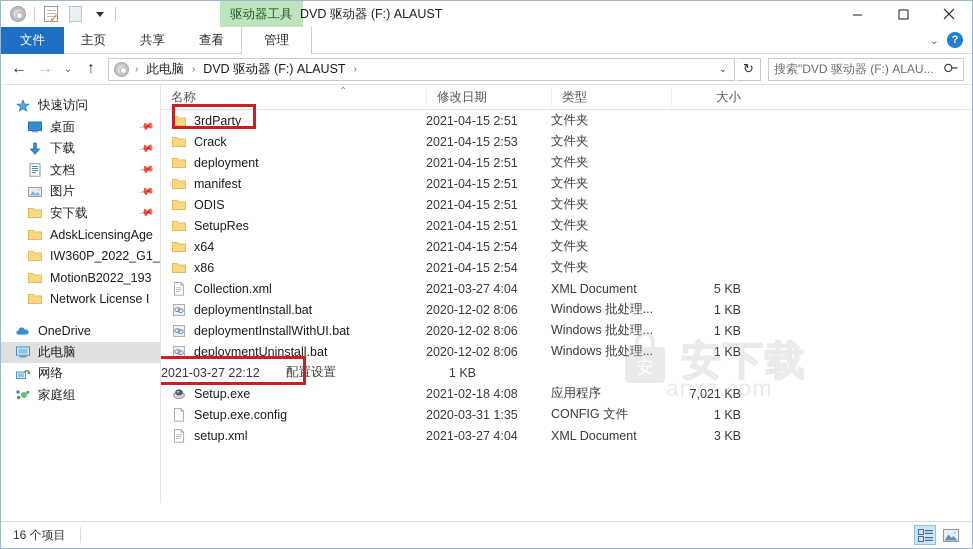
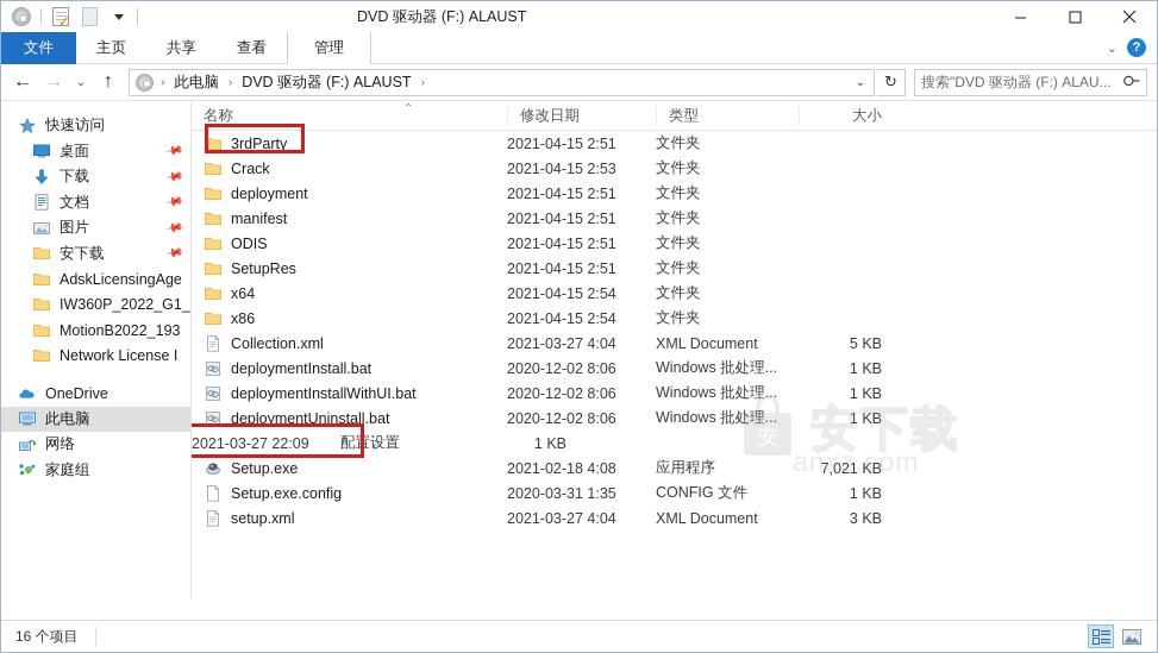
- 驱动器工具
  DVD 驱动器 (F:) ALAUST
  文件
  主页
  共享
  查看
  管理
  ⌄
  ?
  ←
  →
  ⌄
  ↑
  ›
  此电脑
  ›
  DVD 驱动器 (F:) ALAUST
  ›
  ⌄
  ↻
  搜索"DVD 驱动器 (F:) ALAU...
  快速访问
  桌面
  下载
  文档
  图片
  安下载
  AdskLicensingAge
  IW360P_2022_G1_
  MotionB2022_193
  Network License I
  OneDrive
  此电脑
  网络
  家庭组
  名称
  修改日期
  类型
  大小
  ⌃
  3rdParty
  2021-04-15 2:51
  文件夹
  Crack
  2021-04-15 2:53
  文件夹
  deployment
  2021-04-15 2:51
  文件夹
  manifest
  2021-04-15 2:51
  文件夹
  ODIS
  2021-04-15 2:51
  文件夹
  SetupRes
  2021-04-15 2:51
  文件夹
  x64
  2021-04-15 2:54
  文件夹
  x86
  2021-04-15 2:54
  文件夹
  Collection.xml
  2021-03-27 4:04
  XML Document
  5 KB
  deploymentInstall.bat
  2020-12-02 8:06
  Windows 批处理...
  1 KB
  deploymentInstallWithUI.bat
  2020-12-02 8:06
  Windows 批处理...
  1 KB
  deploymentUninstall.bat
  2020-12-02 8:06
  Windows 批处理...
  1 KB
- 2021-03-27 22:12
+ 2021-03-27 22:09
  配置设置
  1 KB
  Setup.exe
  2021-02-18 4:08
  应用程序
  7,021 KB
  Setup.exe.config
  2020-03-31 1:35
  CONFIG 文件
  1 KB
  setup.xml
  2021-03-27 4:04
  XML Document
  3 KB
  安下载
  anxz.com
  16 个项目
